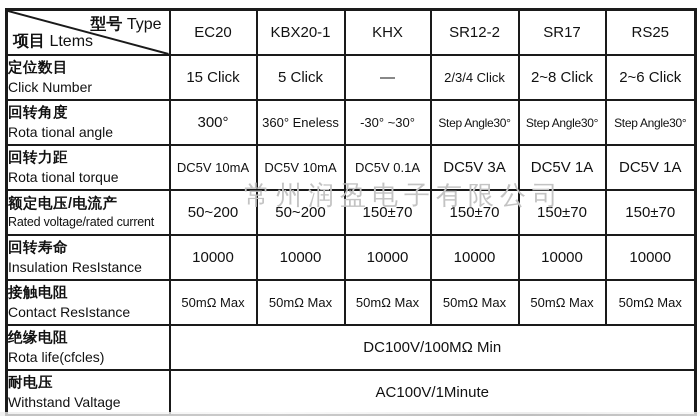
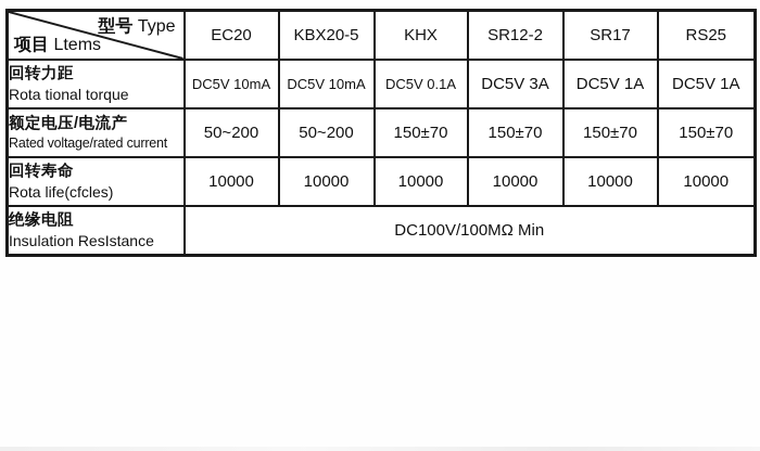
- 型号 Type 项目 Ltems	EC20	KBX20-1	KHX	SR12-2	SR17	RS25
+ 型号 Type 项目 Ltems	EC20	KBX20-5	KHX	SR12-2	SR17	RS25
- 定位数目 Click Number	15 Click	5 Click	—	2/3/4 Click	2~8 Click	2~6 Click
- 回转角度 Rota tional angle	300°	360° Eneless	-30° ~30°	Step Angle30°	Step Angle30°	Step Angle30°
  回转力距 Rota tional torque	DC5V 10mA	DC5V 10mA	DC5V 0.1A	DC5V 3A	DC5V 1A	DC5V 1A
  额定电压/电流产 Rated voltage/rated current	50~200	50~200	150±70	150±70	150±70	150±70
- 回转寿命 Insulation ResIstance	10000	10000	10000	10000	10000	10000
+ 回转寿命 Rota life(cfcles)	10000	10000	10000	10000	10000	10000
- 接触电阻 Contact ResIstance	50mΩ Max	50mΩ Max	50mΩ Max	50mΩ Max	50mΩ Max	50mΩ Max
- 绝缘电阻 Rota life(cfcles)	DC100V/100MΩ Min
+ 绝缘电阻 Insulation ResIstance	DC100V/100MΩ Min
- 耐电压 Withstand Valtage	AC100V/1Minute
- 常州润盈电子有限公司
